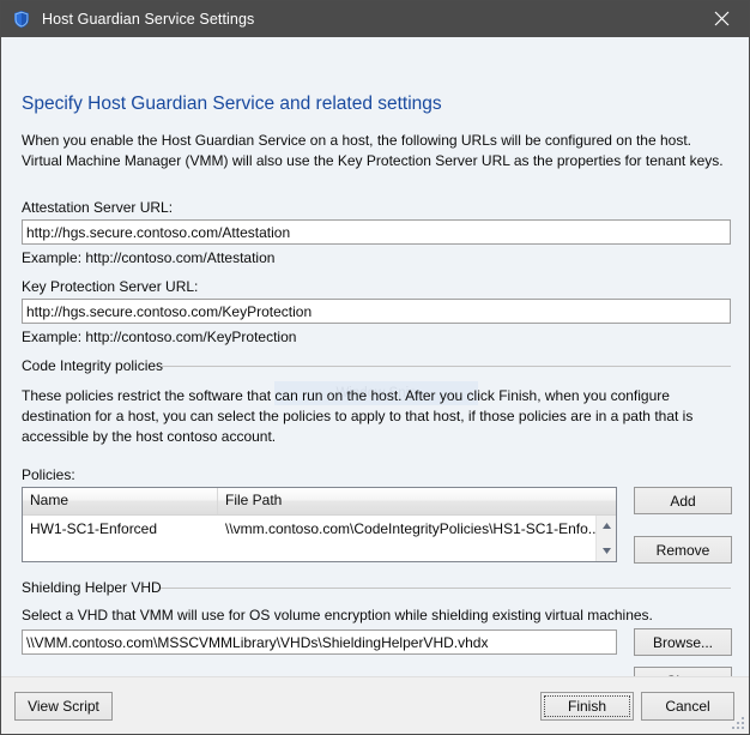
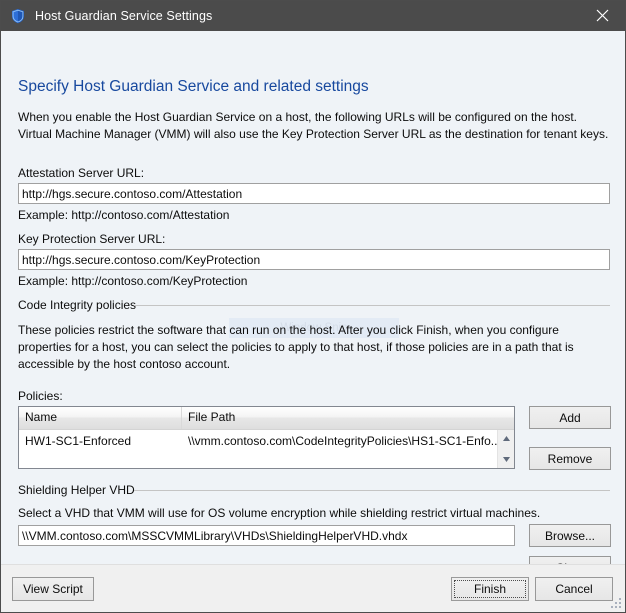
  Host Guardian Service Settings
  Specify Host Guardian Service and related settings
  When you enable the Host Guardian Service on a host, the following URLs will be configured on the host.
- Virtual Machine Manager (VMM) will also use the Key Protection Server URL as the properties for tenant keys.
+ Virtual Machine Manager (VMM) will also use the Key Protection Server URL as the destination for tenant keys.
  Attestation Server URL:
  http://hgs.secure.contoso.com/Attestation
  Example: http://contoso.com/Attestation
  Key Protection Server URL:
  http://hgs.secure.contoso.com/KeyProtection
  Example: http://contoso.com/KeyProtection
  Code Integrity policie
  Window Snip
  These policies restrict the software that can run on the host. After you click Finish, when you configure
- destination for a host, you can select the policies to apply to that host, if those policies are in a path that is
+ properties for a host, you can select the policies to apply to that host, if those policies are in a path that is
  accessible by the host contoso account.
  Policies:
  Name
  File Path
  HW1-SC1-Enforced
  \\vmm.contoso.com\CodeIntegrityPolicies\HS1-SC1-Enfo..
  Add
  Remove
  Shielding Helper VHD
- Select a VHD that VMM will use for OS volume encryption while shielding existing virtual machines.
+ Select a VHD that VMM will use for OS volume encryption while shielding restrict virtual machines.
  \\VMM.contoso.com\MSSCVMMLibrary\VHDs\ShieldingHelperVHD.vhdx
  Browse...
  View Script
  Finish
  Cancel
